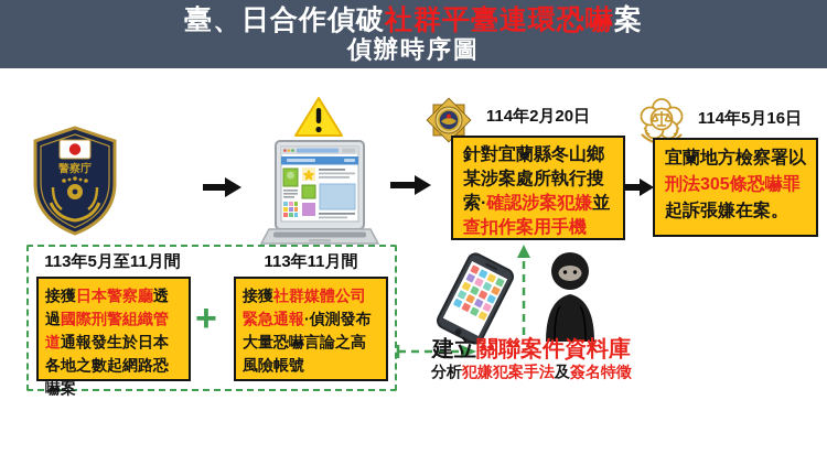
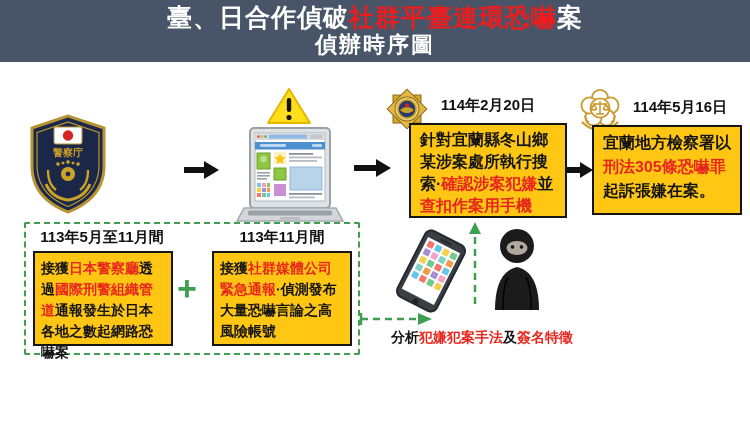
  臺、日合作偵破社群平臺連環恐嚇案
  偵辦時序圖
  警察庁
  114年2月20日
  針對宜蘭縣冬山鄉某涉案處所執行搜索·確認涉案犯嫌並查扣作案用手機
  114年5月16日
  宜蘭地方檢察署以
  刑法305條恐嚇罪
  起訴張嫌在案。
  113年5月至11月間
  接獲日本警察廳透過國際刑警組織管道通報發生於日本各地之數起網路恐嚇案
  +
  113年11月間
  接獲社群媒體公司緊急通報·偵測發布大量恐嚇言論之高風險帳號
- 建立關聯案件資料庫
  分析犯嫌犯案手法及簽名特徵
